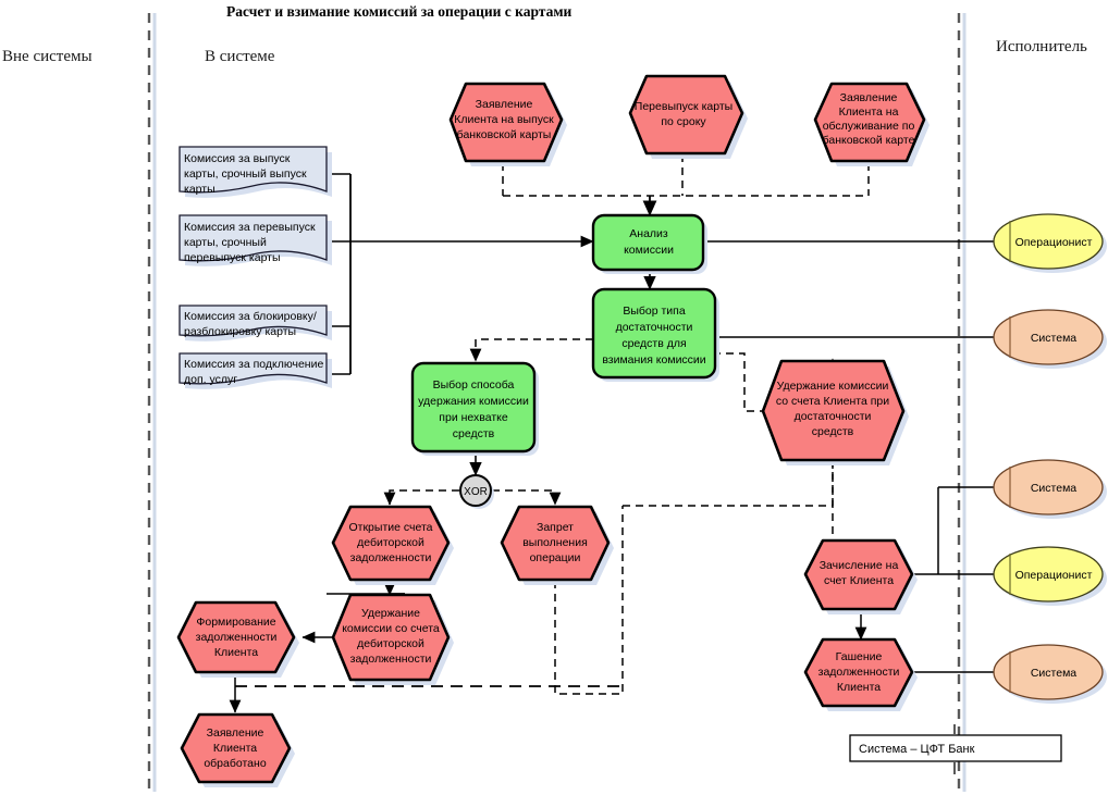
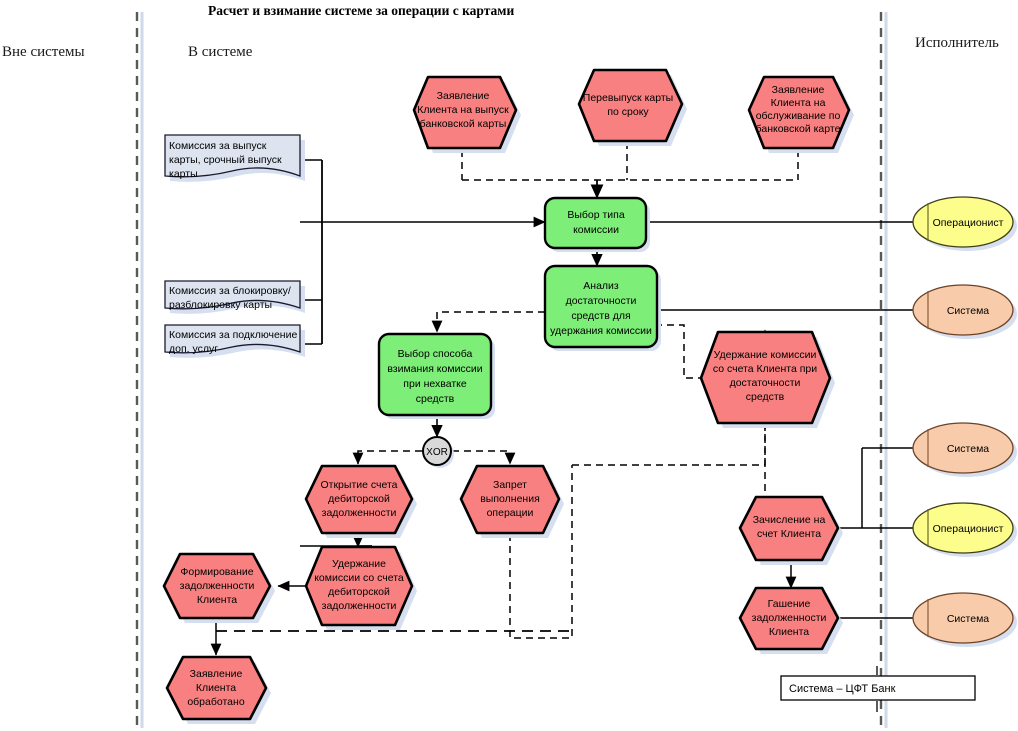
- Расчет и взимание комиссий за операции с картами
+ Расчет и взимание системе за операции с картами
  Вне системы
  В системе
  Исполнитель
  Заявление
  Клиента на выпуск
  банковской карты
  Перевыпуск карты
  по сроку
  Заявление
  Клиента на
  обслуживание по
  банковской карте
  Комиссия за выпуск
  карты, срочный выпуск
  карты
- Комиссия за перевыпуск
- карты, срочный
- перевыпуск карты
  Комиссия за блокировку/
  разблокировку карты
  Комиссия за подключение
  доп. услуг
- Анализ
+ Выбор типа
  комиссии
- Выбор типа
+ Анализ
  достаточности
  средств для
- взимания комиссии
+ удержания комиссии
  Выбор способа
- удержания комиссии
+ взимания комиссии
  при нехватке
  средств
  XOR
  Удержание комиссии
  со счета Клиента при
  достаточности
  средств
  Открытие счета
  дебиторской
  задолженности
  Запрет
  выполнения
  операции
  Удержание
  комиссии со счета
  дебиторской
  задолженности
  Формирование
  задолженности
  Клиента
  Заявление
  Клиента
  обработано
  Зачисление на
  счет Клиента
  Гашение
  задолженности
  Клиента
  Операционист
  Система
  Система
  Операционист
  Система
  Система – ЦФТ Банк
